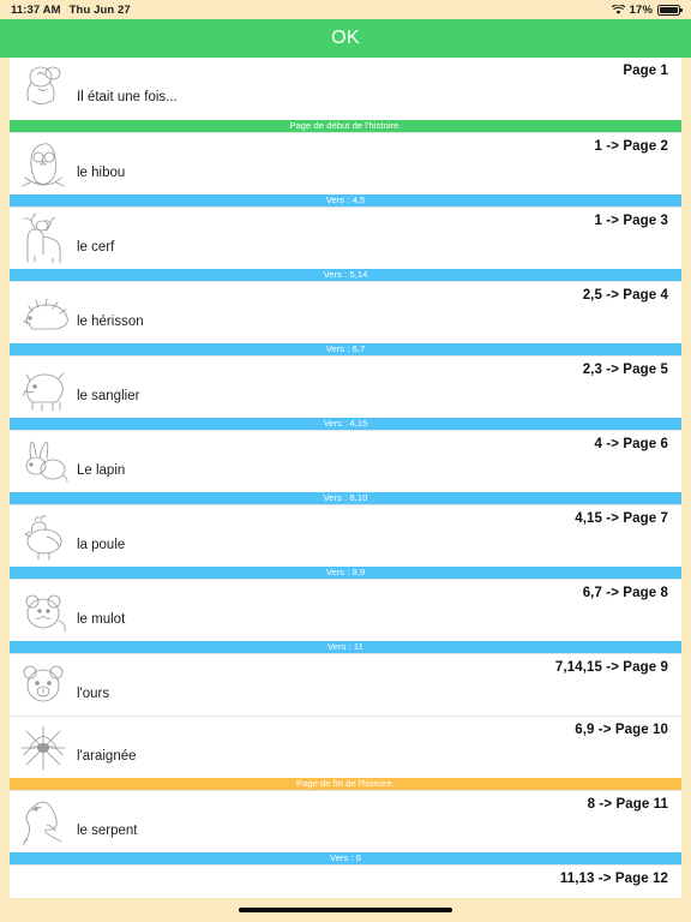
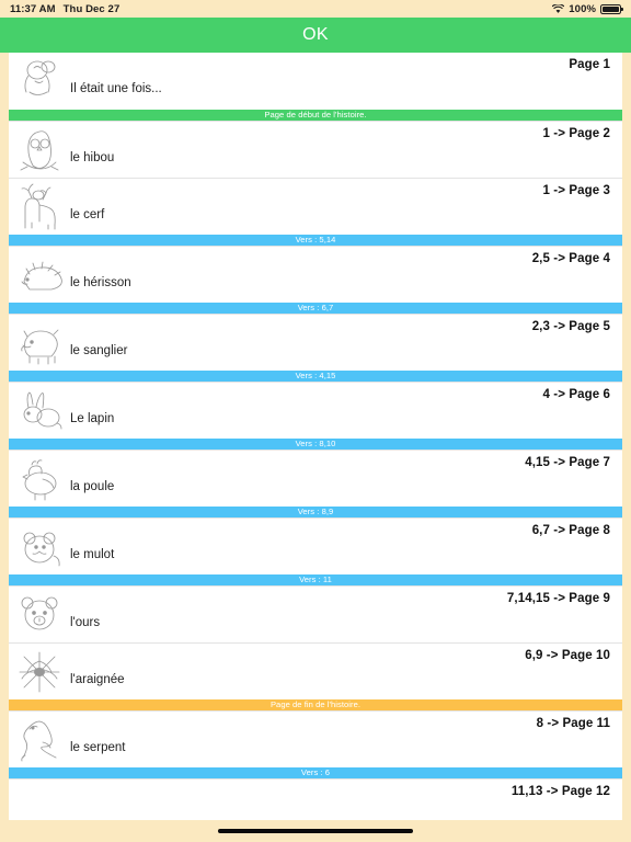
  11:37 AM
- Thu Jun 27
+ Thu Dec 27
- 17%
+ 100%
  OK
  Il était une fois...
  Page 1
  Page de début de l'histoire.
  le hibou
  1 -> Page 2
- Vers : 4,5
  le cerf
  1 -> Page 3
  Vers : 5,14
  le hérisson
  2,5 -> Page 4
  Vers : 6,7
  le sanglier
  2,3 -> Page 5
  Vers : 4,15
  Le lapin
  4 -> Page 6
  Vers : 8,10
  la poule
  4,15 -> Page 7
  Vers : 8,9
  le mulot
  6,7 -> Page 8
  Vers : 11
  l'ours
  7,14,15 -> Page 9
  l'araignée
  6,9 -> Page 10
  Page de fin de l'histoire.
  le serpent
  8 -> Page 11
  Vers : 6
  11,13 -> Page 12
